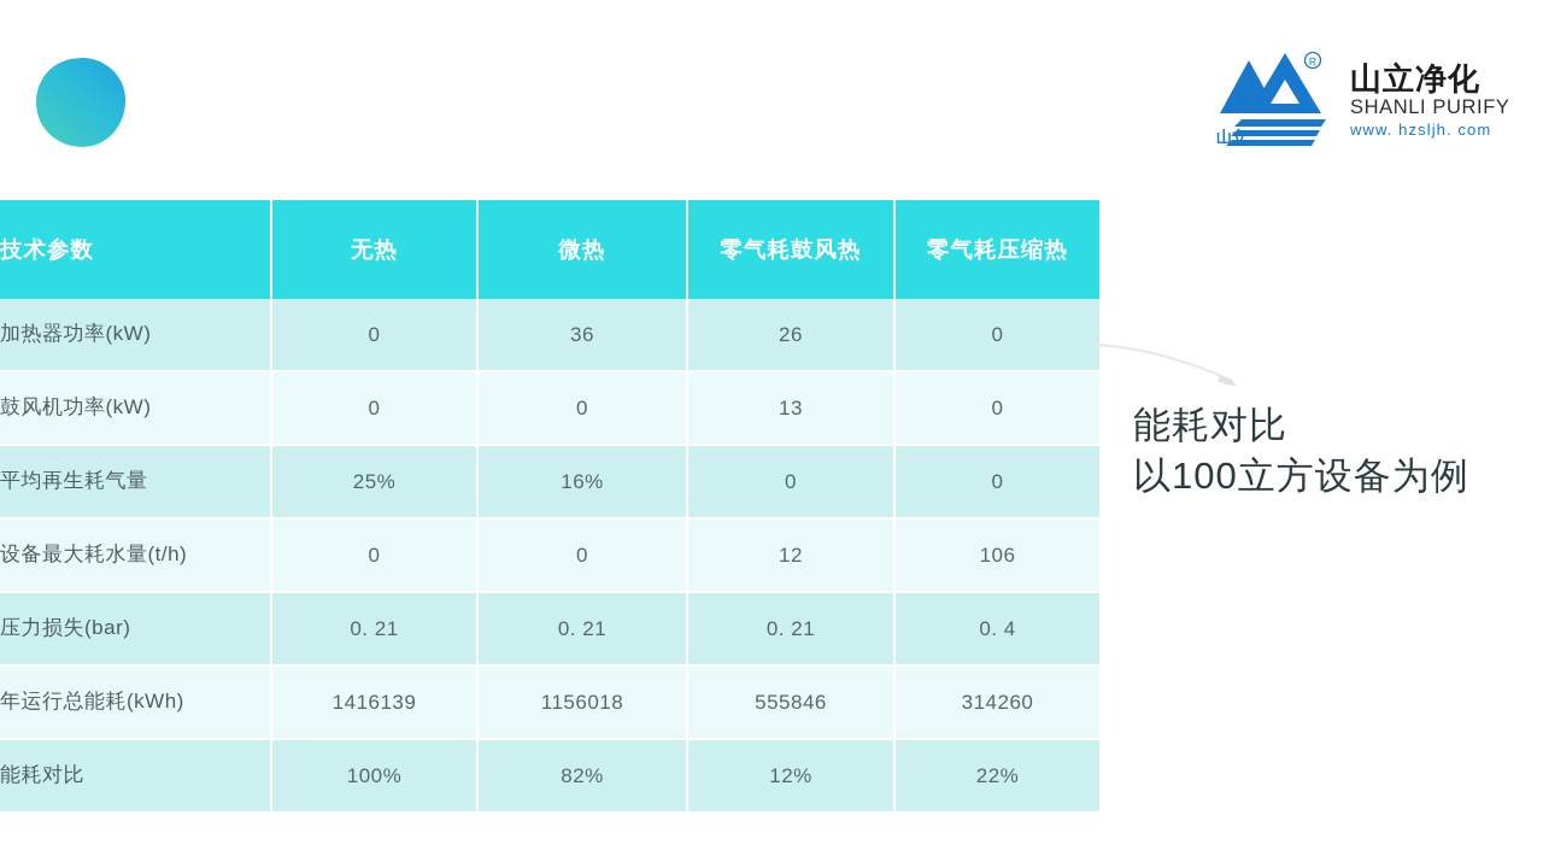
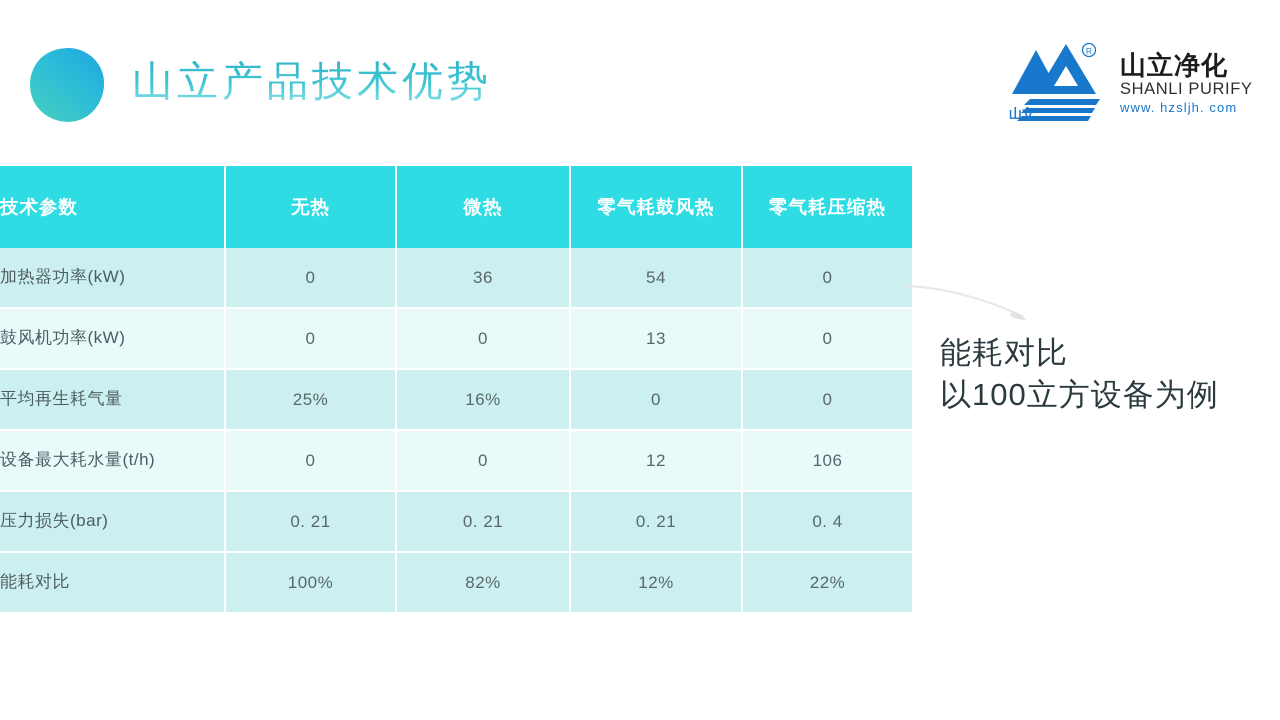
+ 山立产品技术优势
  R
  山立
  山立净化
  SHANLI PURIFY
  www. hzsljh. com
  技术参数	无热	微热	零气耗鼓风热	零气耗压缩热
- 加热器功率(kW)	0	36	26	0
+ 加热器功率(kW)	0	36	54	0
  鼓风机功率(kW)	0	0	13	0
  平均再生耗气量	25%	16%	0	0
  设备最大耗水量(t/h)	0	0	12	106
  压力损失(bar)	0. 21	0. 21	0. 21	0. 4
- 年运行总能耗(kWh)	1416139	1156018	555846	314260
  能耗对比	100%	82%	12%	22%
  能耗对比
  以100立方设备为例
